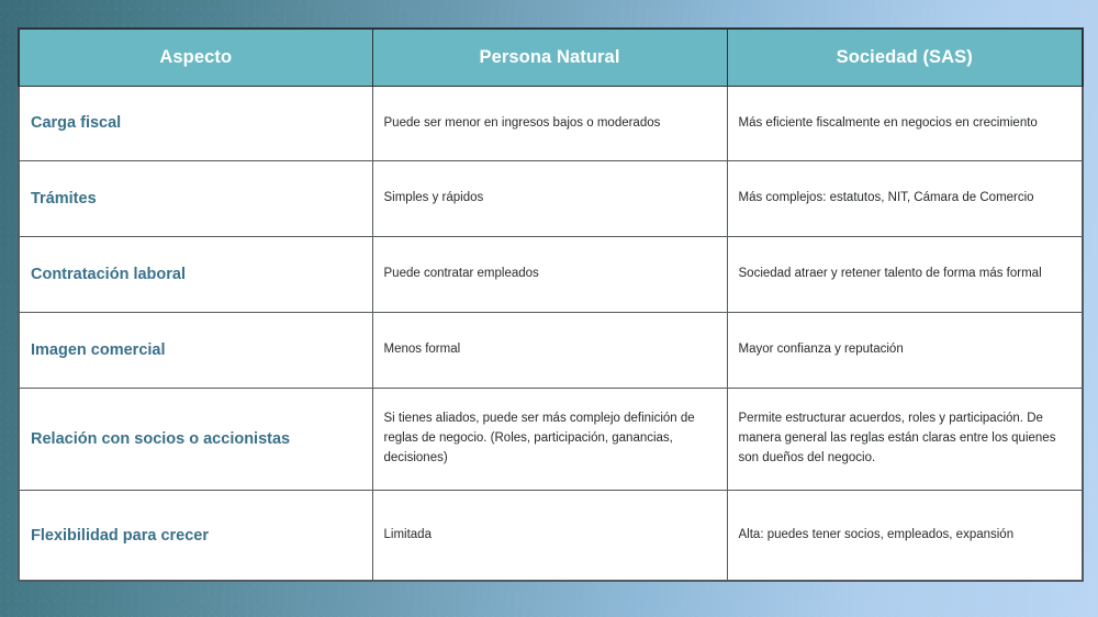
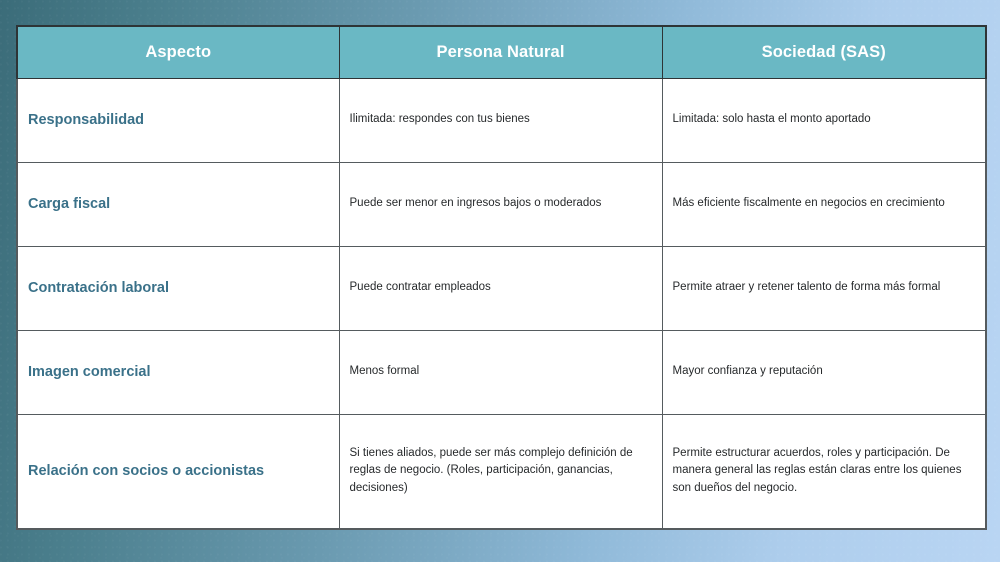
  Aspecto	Persona Natural	Sociedad (SAS)
+ Responsabilidad	Ilimitada: respondes con tus bienes	Limitada: solo hasta el monto aportado
  Carga fiscal	Puede ser menor en ingresos bajos o moderados	Más eficiente fiscalmente en negocios en crecimiento
- Trámites	Simples y rápidos	Más complejos: estatutos, NIT, Cámara de Comercio
- Contratación laboral	Puede contratar empleados	Sociedad atraer y retener talento de forma más formal
+ Contratación laboral	Puede contratar empleados	Permite atraer y retener talento de forma más formal
  Imagen comercial	Menos formal	Mayor confianza y reputación
  Relación con socios o accionistas	Si tienes aliados, puede ser más complejo definición de reglas de negocio. (Roles, participación, ganancias, decisiones)	Permite estructurar acuerdos, roles y participación. De manera general las reglas están claras entre los quienes son dueños del negocio.
- Flexibilidad para crecer	Limitada	Alta: puedes tener socios, empleados, expansión
